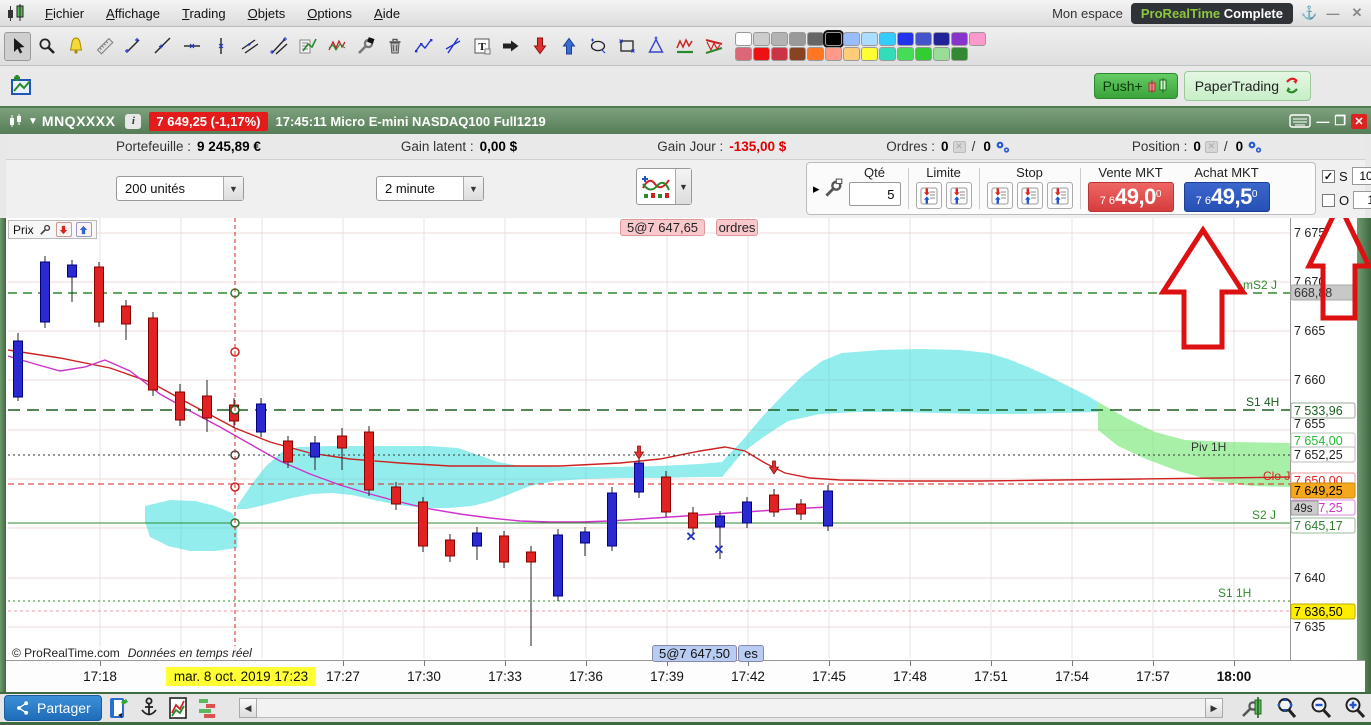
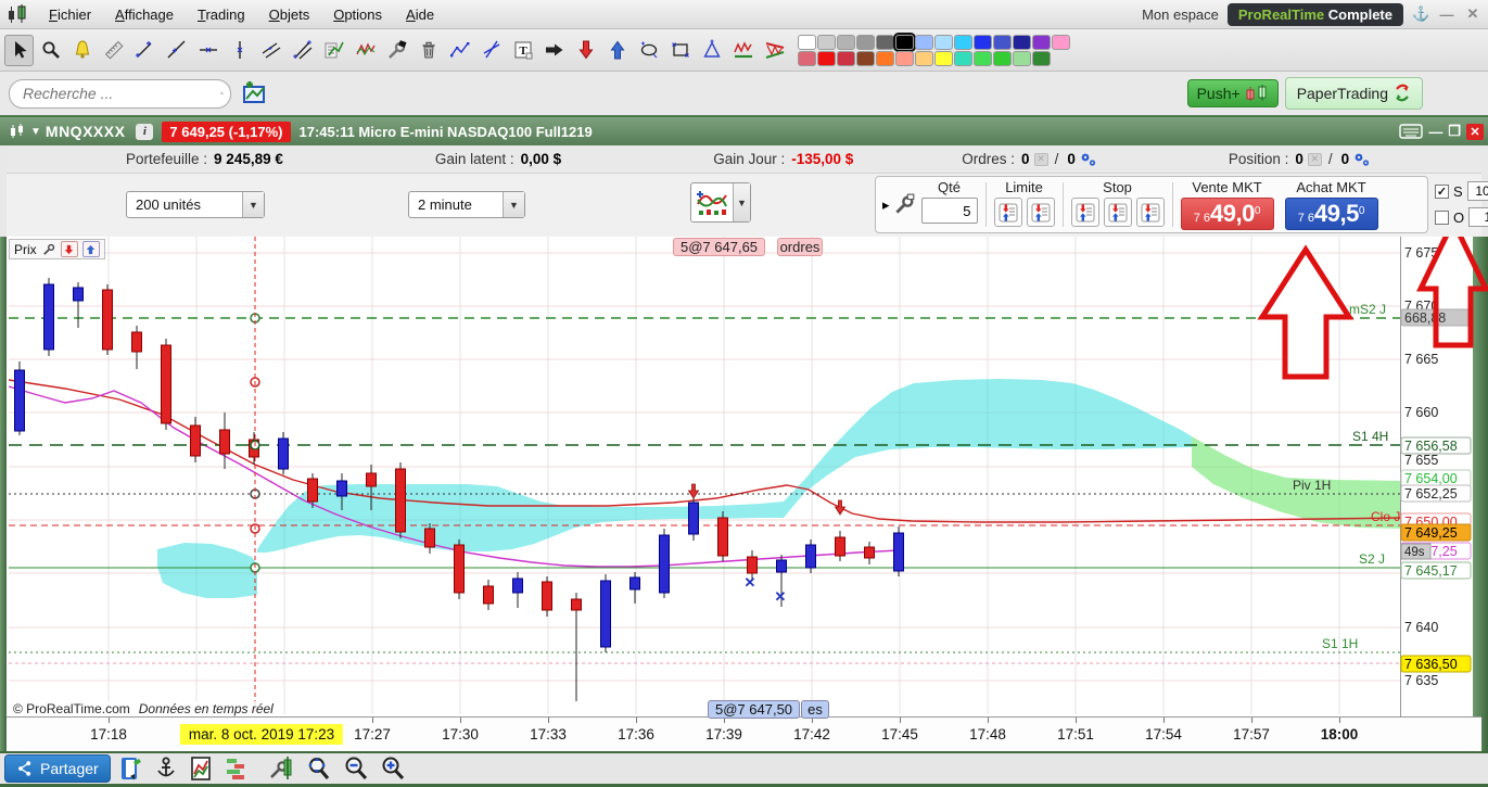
  Fichier
  Affichage
  Trading
  Objets
  Options
  Aide
  Mon espace
  ProRealTime Complete
  ⚓
  —
  ✕
  T
+ Recherche ...
  Push+
  PaperTrading
  ▼
  MNQXXXX
  i
  7 649,25 (-1,17%)
  17:45:11 Micro E-mini NASDAQ100 Full1219
  —
  ❒
  ✕
  Portefeuille :
  9 245,89 €
  Gain latent :
  0,00 $
  Gain Jour :
  -135,00 $
  Ordres :
  0
  ✕
  /
  0
  Position :
  0
  ✕
  /
  0
  200 unités
  ▼
  2 minute
  ▼
  ▼
  ▸
  Qté
  5
  Limite
  Stop
  Vente MKT
  7 6
  49,0
  0
  Achat MKT
  7 6
  49,5
  0
  ✓
  S
  10
  O
  mS2 J
  S1 4H
  Piv 1H
  Clo J
  S2 J
  S1 1H
  ✕
  ✕
  7 675
  7 67
  668,8
  7 665
  7 660
- 7 533,96
+ 7 656,58
  7 655
  7 654,00
  7 652,25
  7 650,00
  7 649,25
  7 645,17
  7 640
  7 636,50
  7 635
  49s
  Prix
  ordres
  5@7 647,65
  es
  5@7 647,50
  © ProRealTime.com Données en temps réel
  17:18
  17:27
  17:30
  17:33
  17:36
  17:39
  17:42
  17:45
  17:48
  17:51
  17:54
  17:57
  18:00
  mar. 8 oct. 2019 17:23
  Partager
- ◀
- ▶
